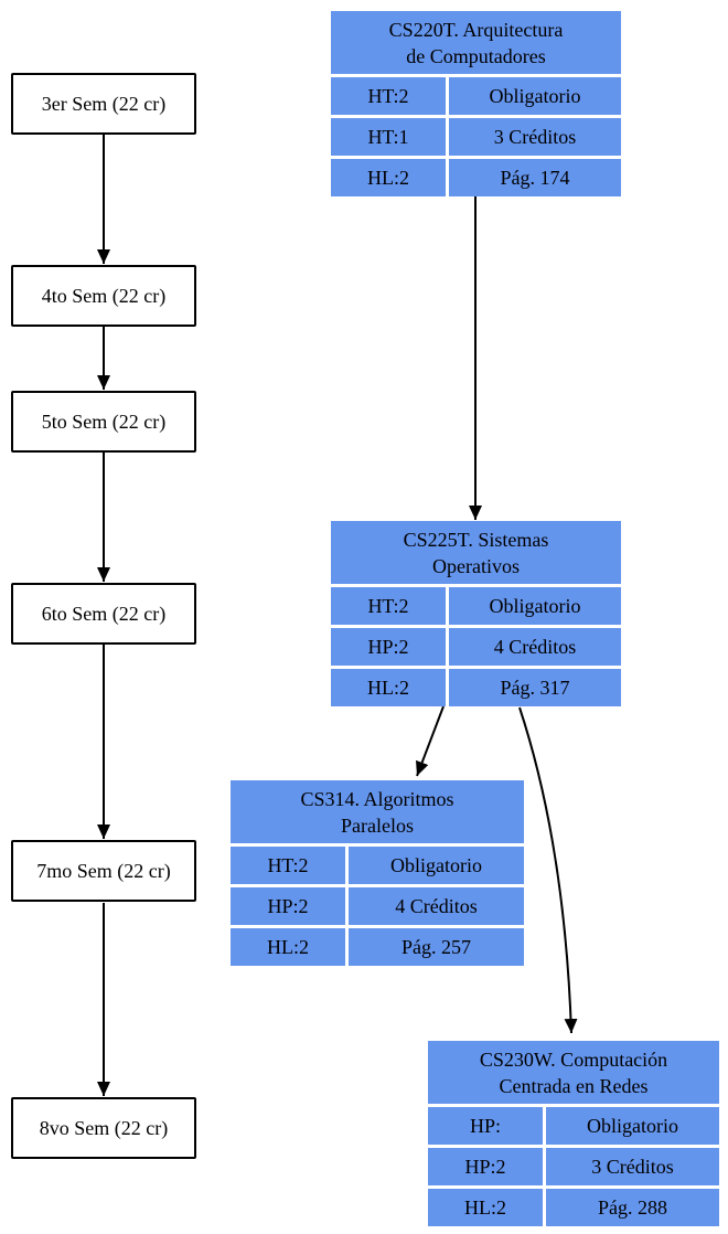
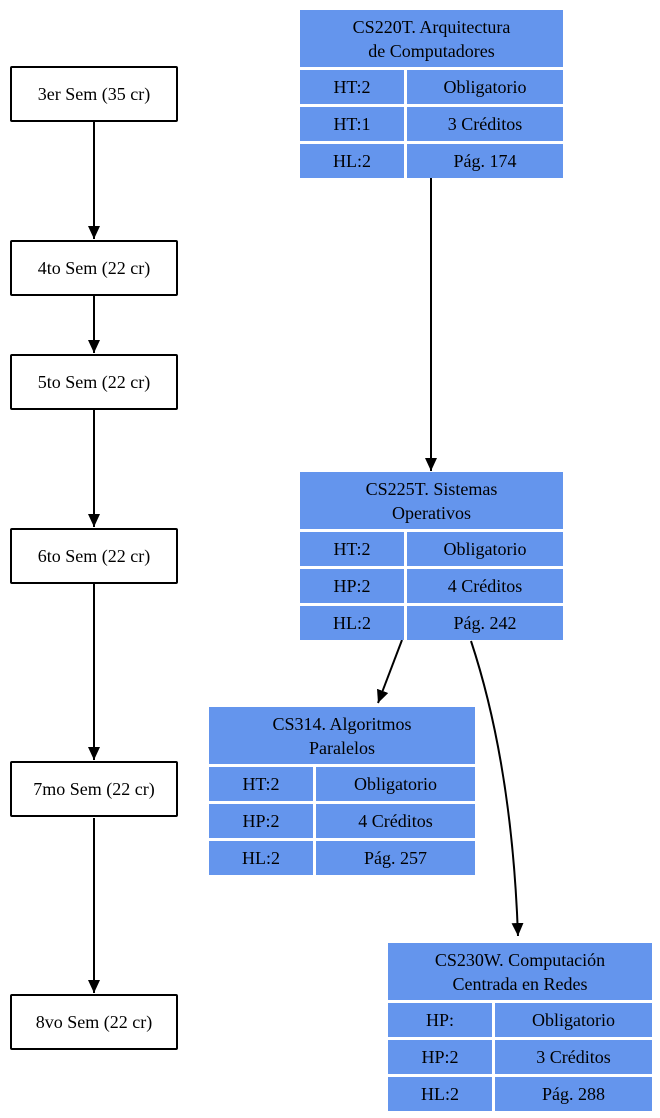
- 3er Sem (22 cr)
+ 3er Sem (35 cr)
  4to Sem (22 cr)
  5to Sem (22 cr)
  6to Sem (22 cr)
  7mo Sem (22 cr)
  8vo Sem (22 cr)
  CS220T. Arquitectura
  de Computadores
  HT:2
  Obligatorio
  HT:1
  3 Créditos
  HL:2
  Pág. 174
  CS225T. Sistemas
  Operativos
  HT:2
  Obligatorio
  HP:2
  4 Créditos
  HL:2
- Pág. 317
+ Pág. 242
  CS314. Algoritmos
  Paralelos
  HT:2
  Obligatorio
  HP:2
  4 Créditos
  HL:2
  Pág. 257
  CS230W. Computación
  Centrada en Redes
  HP:
  Obligatorio
  HP:2
  3 Créditos
  HL:2
  Pág. 288
